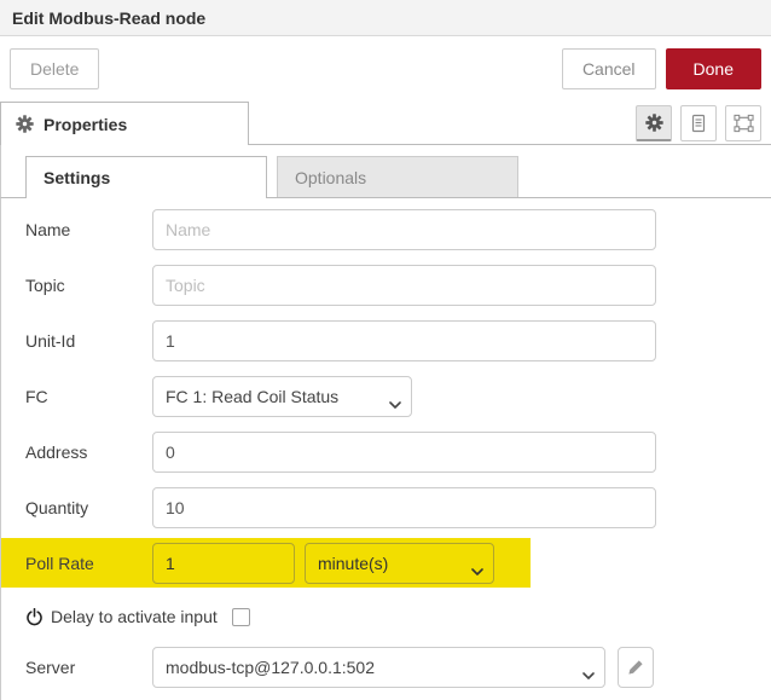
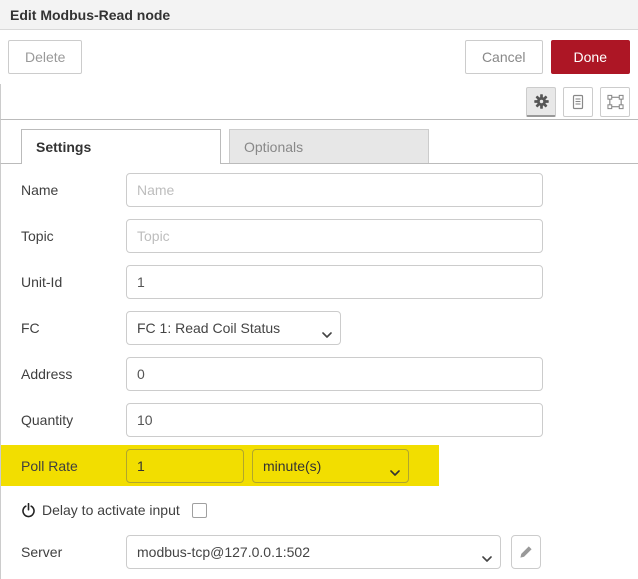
  Edit Modbus-Read node
  Delete
  Cancel
  Done
- Properties
  Settings
  Optionals
  Name
  Name
  Topic
  Topic
  Unit-Id
  1
  FC
  FC 1: Read Coil Status
  Address
  0
  Quantity
  10
  Poll Rate
  1
  minute(s)
  Delay to activate input
  Server
  modbus-tcp@127.0.0.1:502
